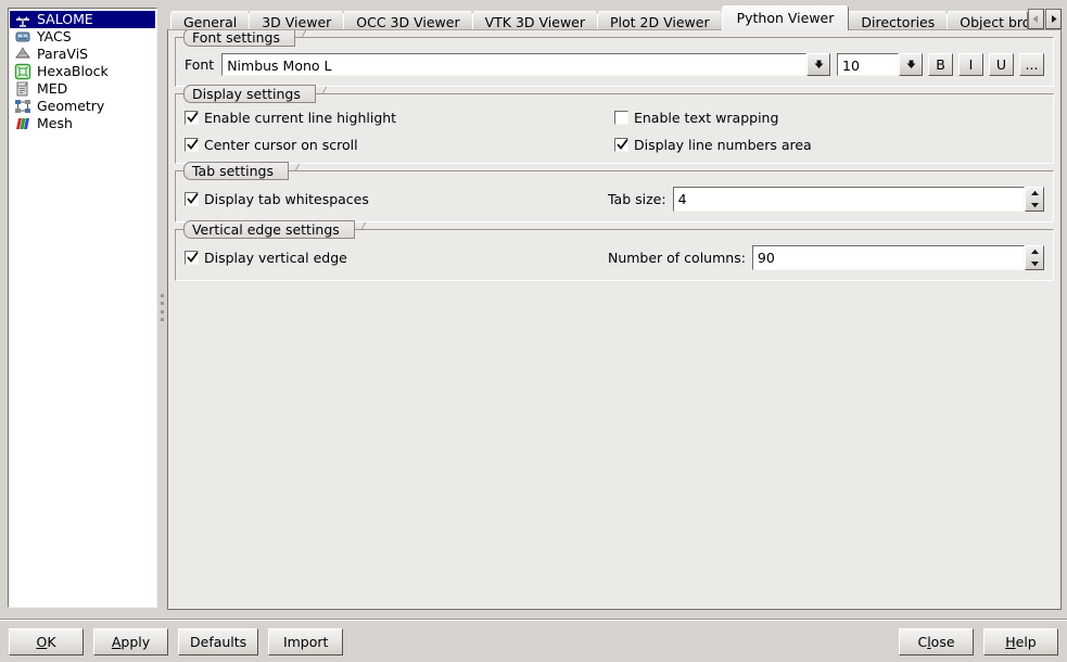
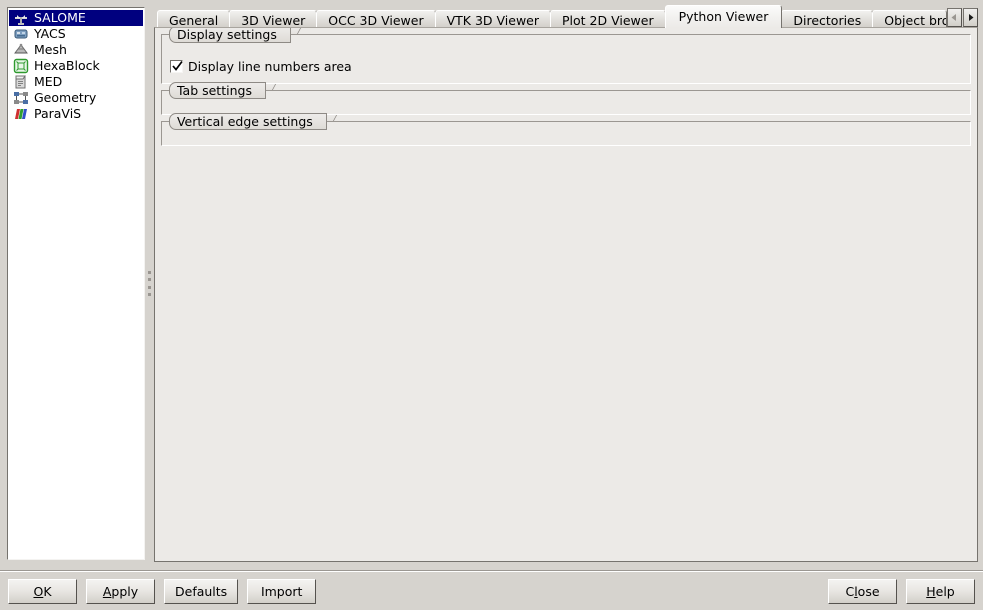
  SALOME
  YACS
- ParaViS
+ Mesh
  HexaBlock
  MED
  Geometry
- Mesh
+ ParaViS
  General
  3D Viewer
  OCC 3D Viewer
  VTK 3D Viewer
  Plot 2D Viewer
  Python Viewer
  Directories
  Object bro
- Font settings
- Font
- Nimbus Mono L
- 10
- B
- I
- U
- ...
  Display settings
- Enable current line highlight
- Enable text wrapping
- Center cursor on scroll
  Display line numbers area
  Tab settings
- Display tab whitespaces
- Tab size:
- 4
  Vertical edge settings
- Display vertical edge
- Number of columns:
- 90
  OK
  Apply
  Defaults
  Import
  Close
  Help
